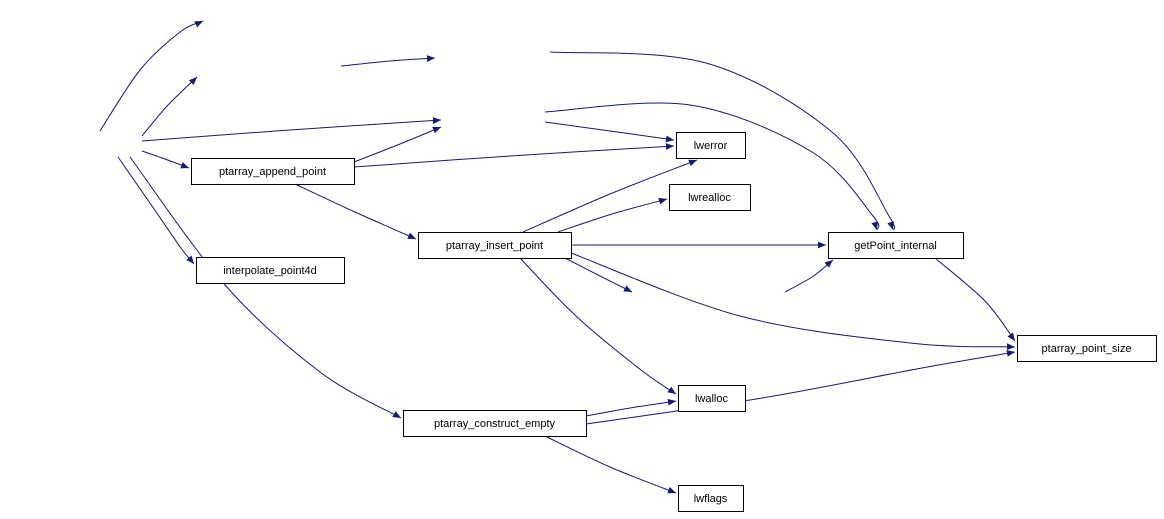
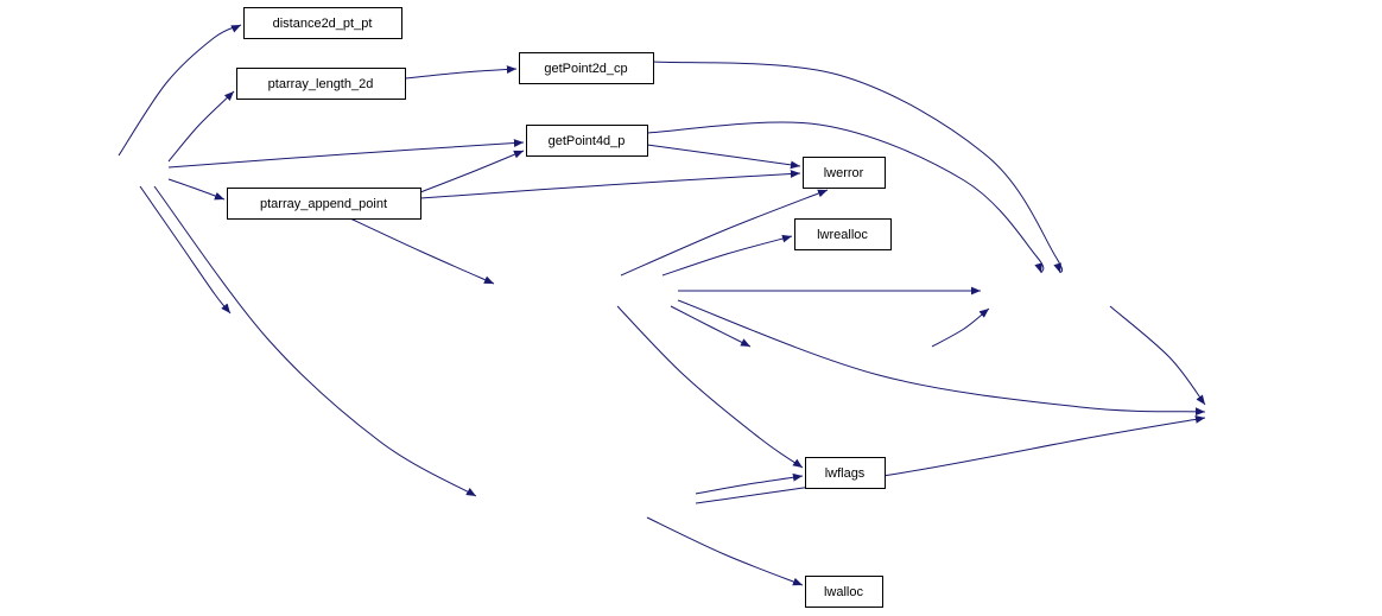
+ distance2d_pt_pt
+ ptarray_length_2d
+ getPoint2d_cp
+ getPoint4d_p
  lwerror
  ptarray_append_point
  lwrealloc
- ptarray_insert_point
- getPoint_internal
- interpolate_point4d
- ptarray_point_size
- lwalloc
+ lwflags
- ptarray_construct_empty
- lwflags
+ lwalloc
